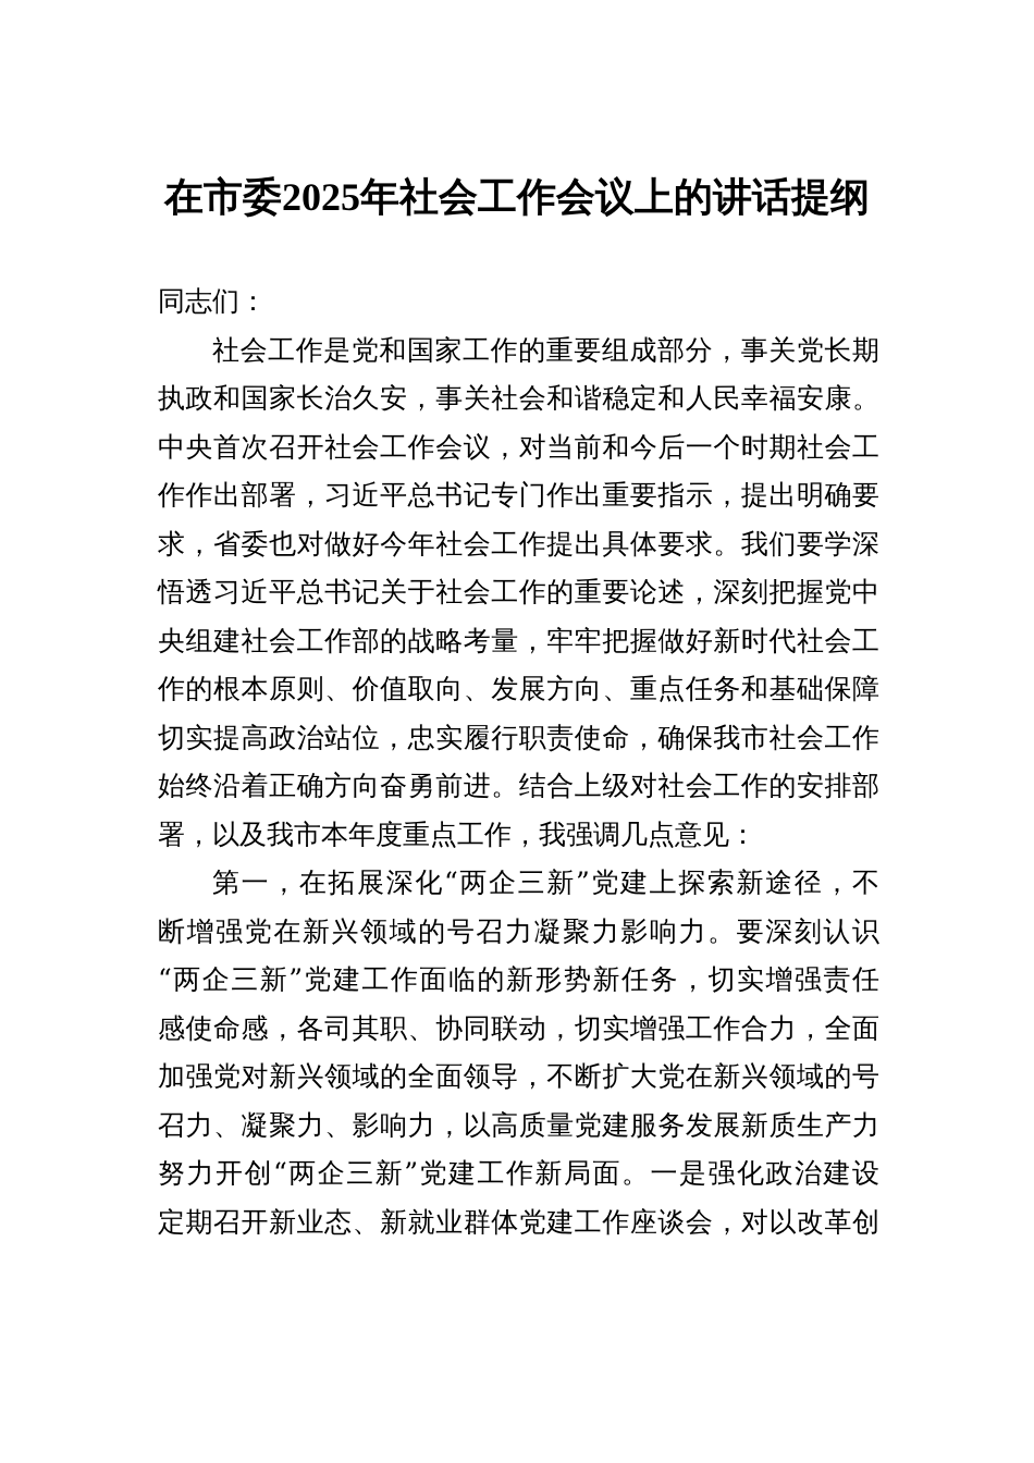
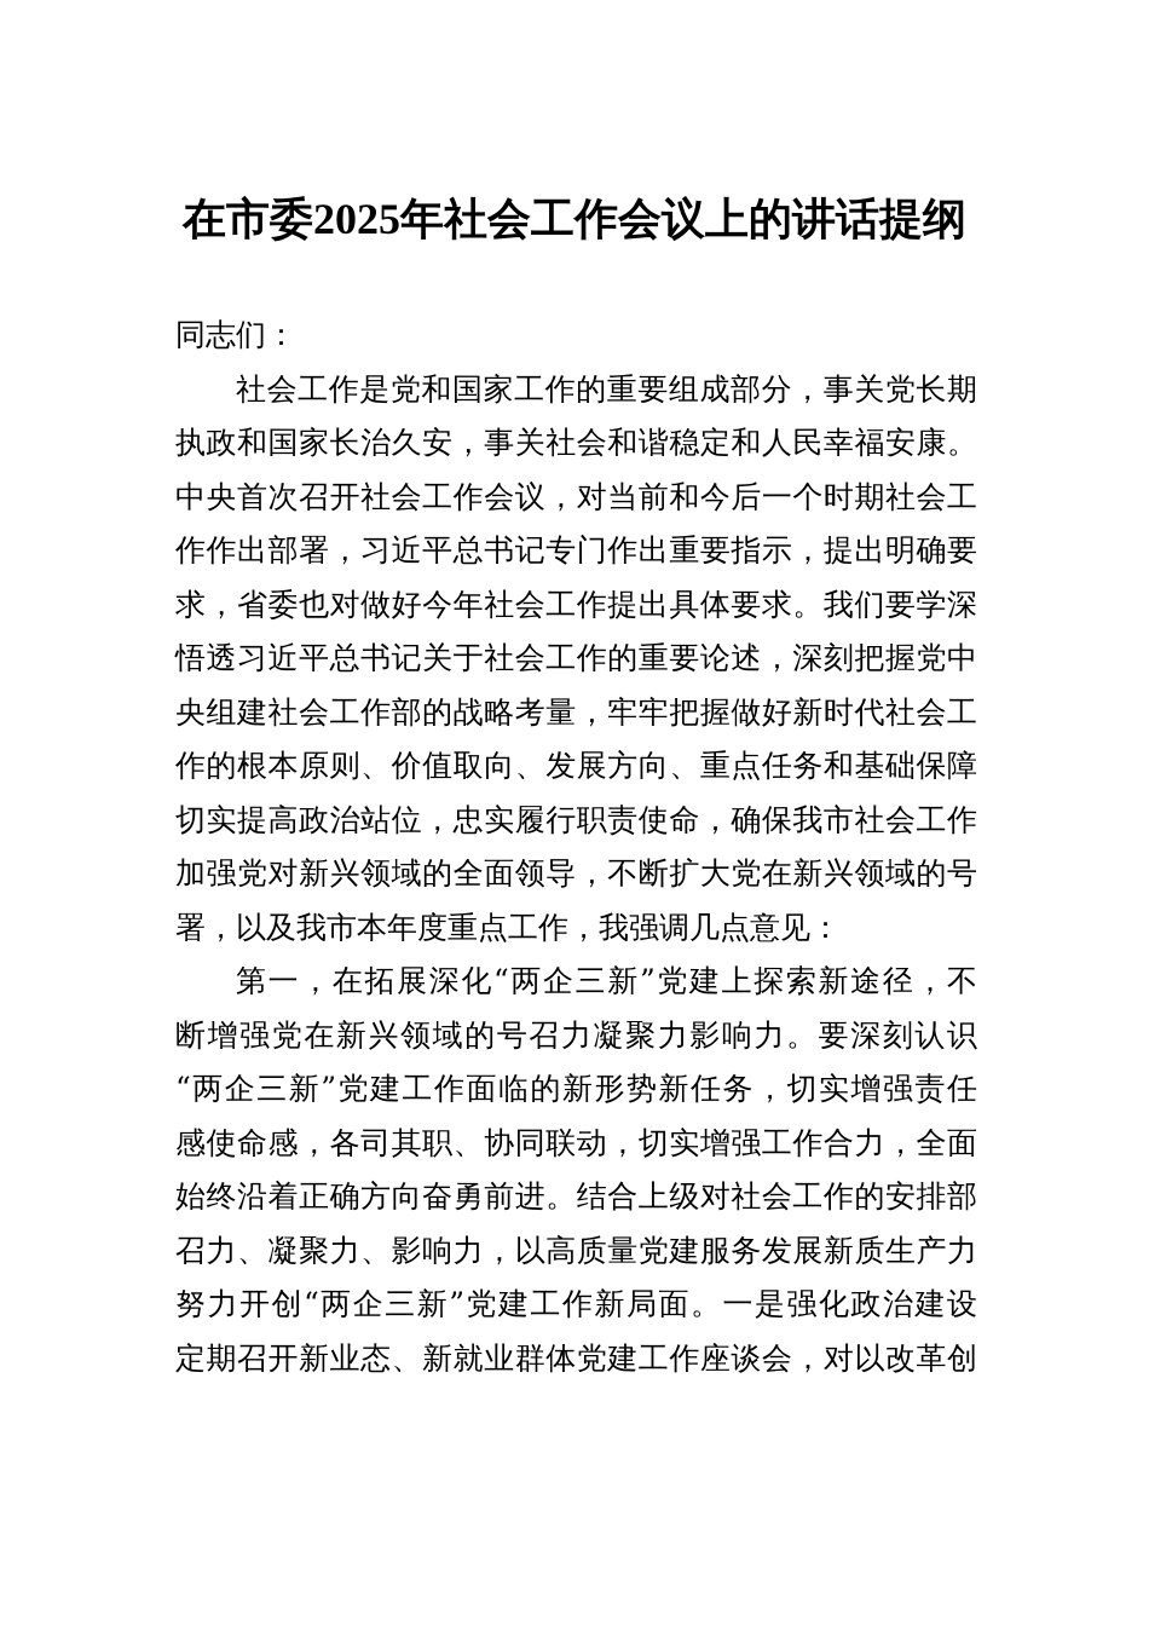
  在市委2025年社会工作会议上的讲话提纲
  同志们：
  社会工作是党和国家工作的重要组成部分，事关党长期
  执政和国家长治久安，事关社会和谐稳定和人民幸福安康。
  中央首次召开社会工作会议，对当前和今后一个时期社会工
  作作出部署，习近平总书记专门作出重要指示，提出明确要
  求，省委也对做好今年社会工作提出具体要求。我们要学深
  悟透习近平总书记关于社会工作的重要论述，深刻把握党中
  央组建社会工作部的战略考量，牢牢把握做好新时代社会工
  作的根本原则、价值取向、发展方向、重点任务和基础保障
  切实提高政治站位，忠实履行职责使命，确保我市社会工作
- 始终沿着正确方向奋勇前进。结合上级对社会工作的安排部
+ 加强党对新兴领域的全面领导，不断扩大党在新兴领域的号
  署，以及我市本年度重点工作，我强调几点意见：
  第一，在拓展深化“两企三新”党建上探索新途径，不
  断增强党在新兴领域的号召力凝聚力影响力。要深刻认识
  “两企三新”党建工作面临的新形势新任务，切实增强责任
  感使命感，各司其职、协同联动，切实增强工作合力，全面
- 加强党对新兴领域的全面领导，不断扩大党在新兴领域的号
+ 始终沿着正确方向奋勇前进。结合上级对社会工作的安排部
  召力、凝聚力、影响力，以高质量党建服务发展新质生产力
  努力开创“两企三新”党建工作新局面。一是强化政治建设
  定期召开新业态、新就业群体党建工作座谈会，对以改革创
